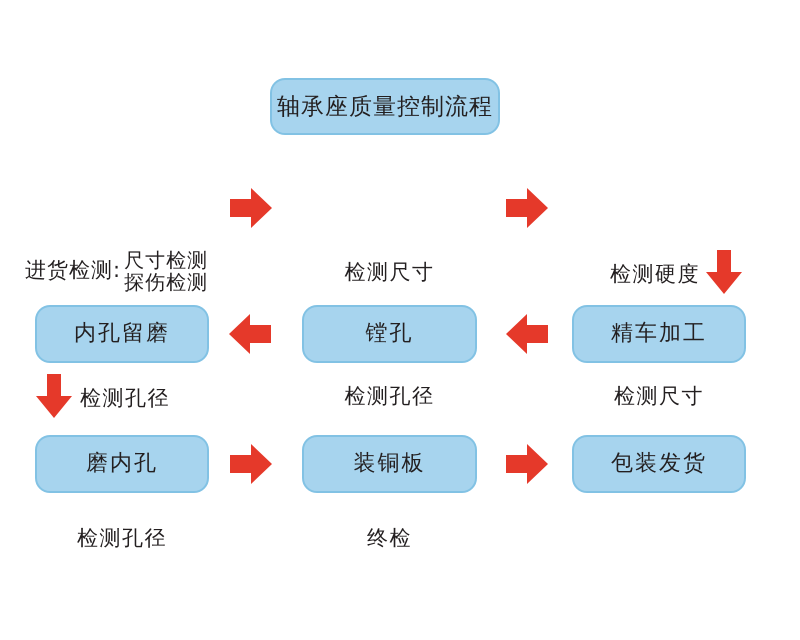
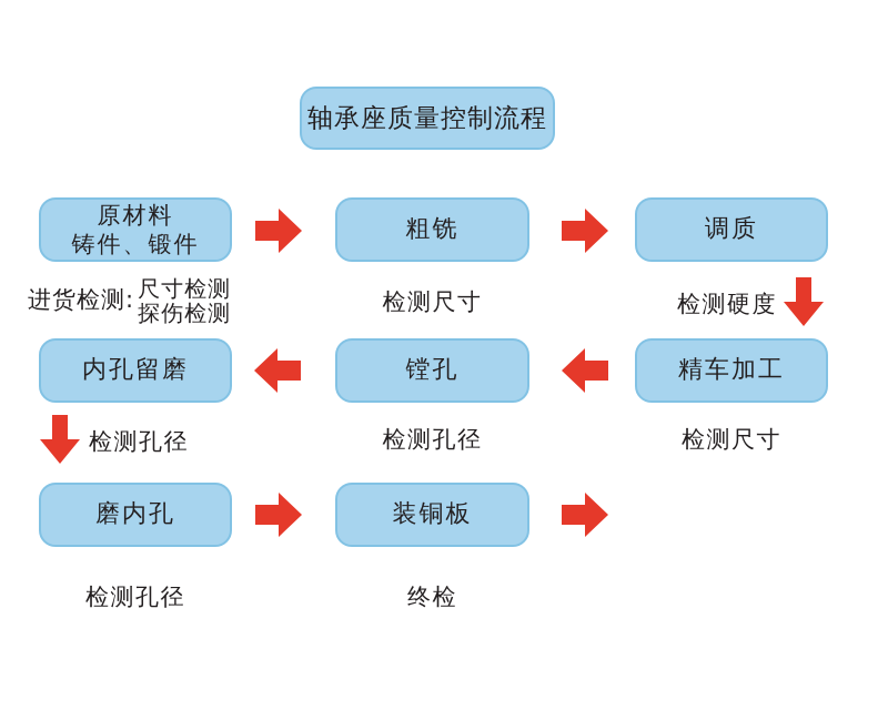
  轴承座质量控制流程
+ 原材料
+ 铸件、锻件
+ 粗铣
+ 调质
  进货检测:
  尺寸检测
  探伤检测
  检测尺寸
  检测硬度
  内孔留磨
  镗孔
  精车加工
  检测孔径
  检测孔径
  检测尺寸
  磨内孔
  装铜板
- 包装发货
  检测孔径
  终检
